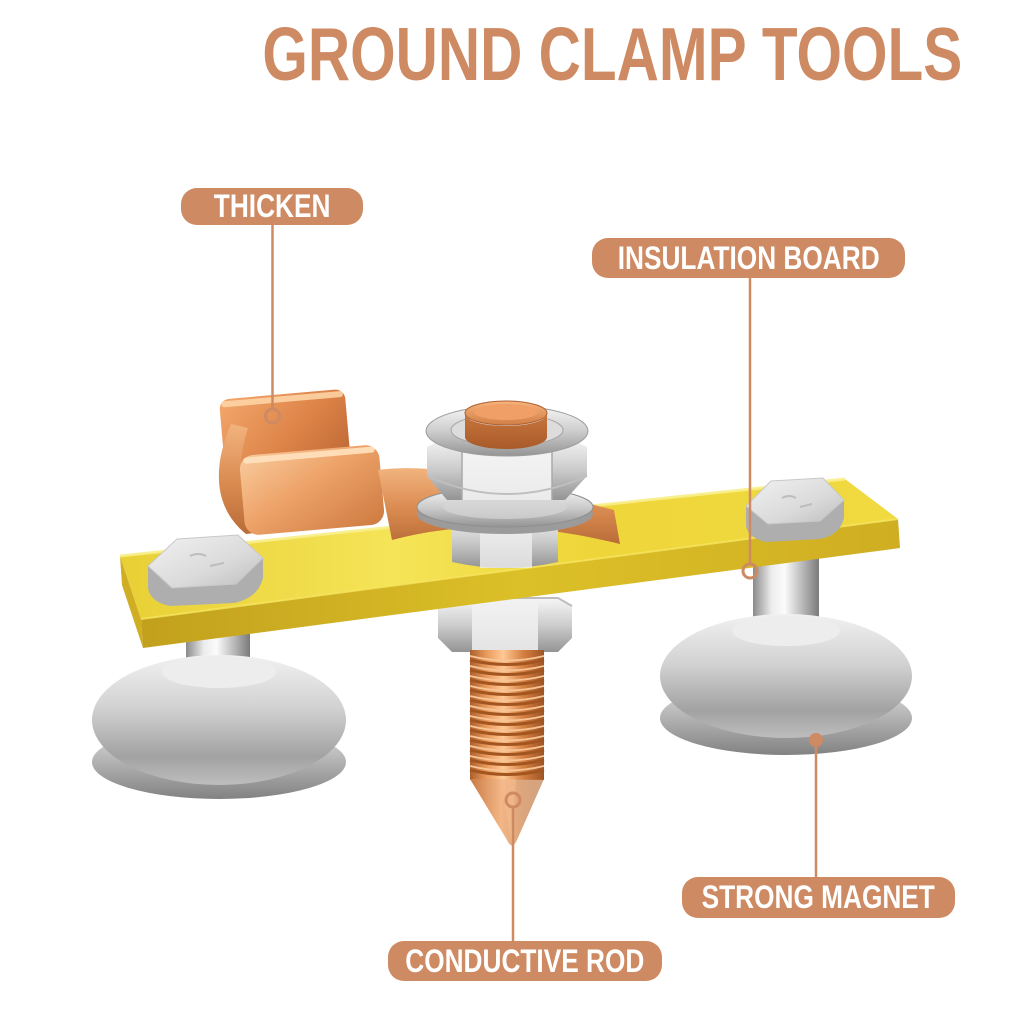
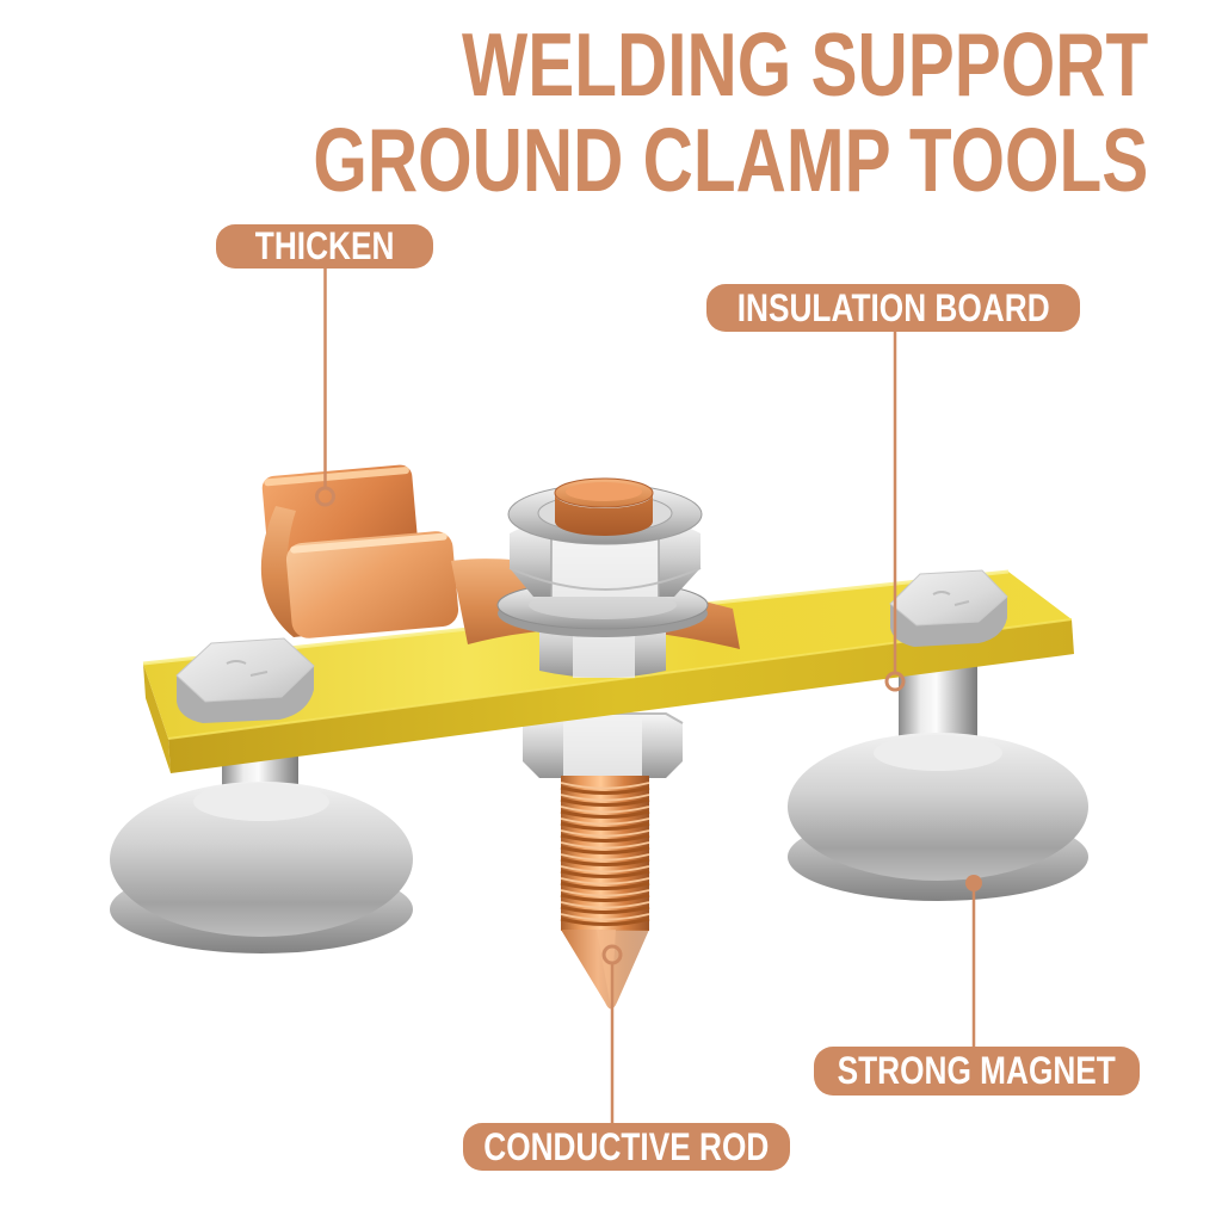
+ WELDING SUPPORT
  GROUND CLAMP TOOLS
  THICKEN
  INSULATION BOARD
  STRONG MAGNET
  CONDUCTIVE ROD
